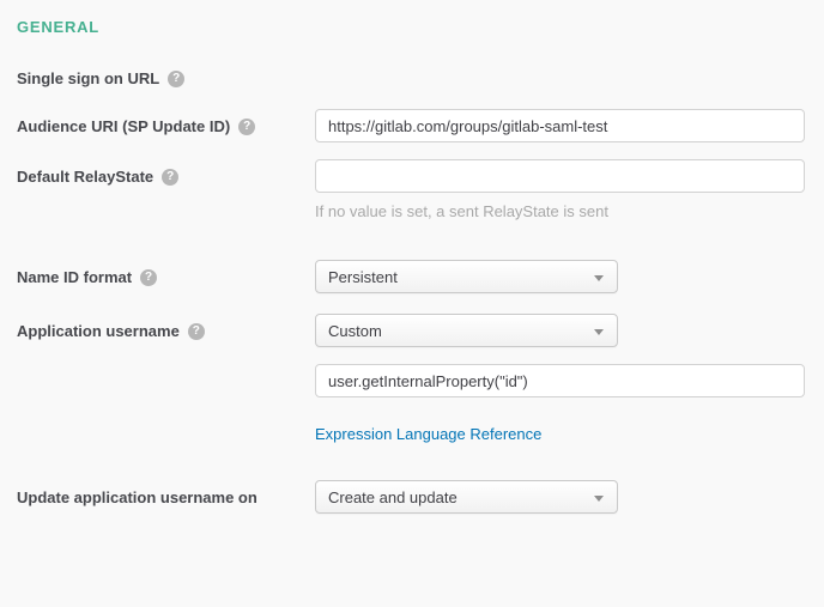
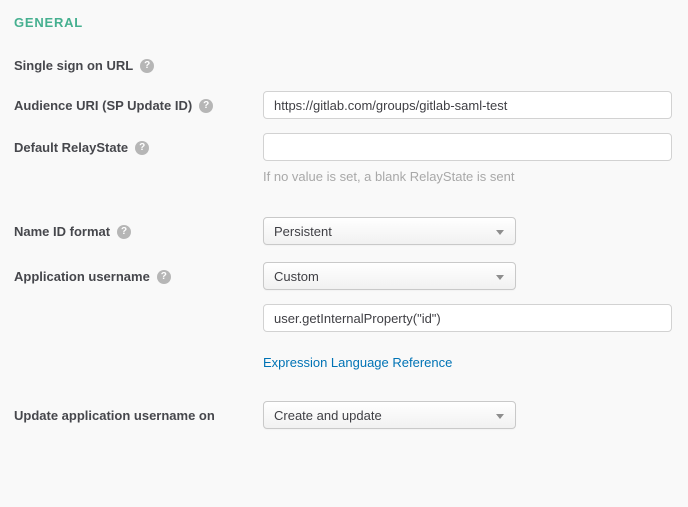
  GENERAL
  Single sign on URL
  ?
  Audience URI (SP Update ID)
  ?
  https://gitlab.com/groups/gitlab-saml-test
  Default RelayState
  ?
- If no value is set, a sent RelayState is sent
+ If no value is set, a blank RelayState is sent
  Name ID format
  ?
  Persistent
  Application username
  ?
  Custom
  user.getInternalProperty("id")
  Expression Language Reference
  Update application username on
  Create and update
